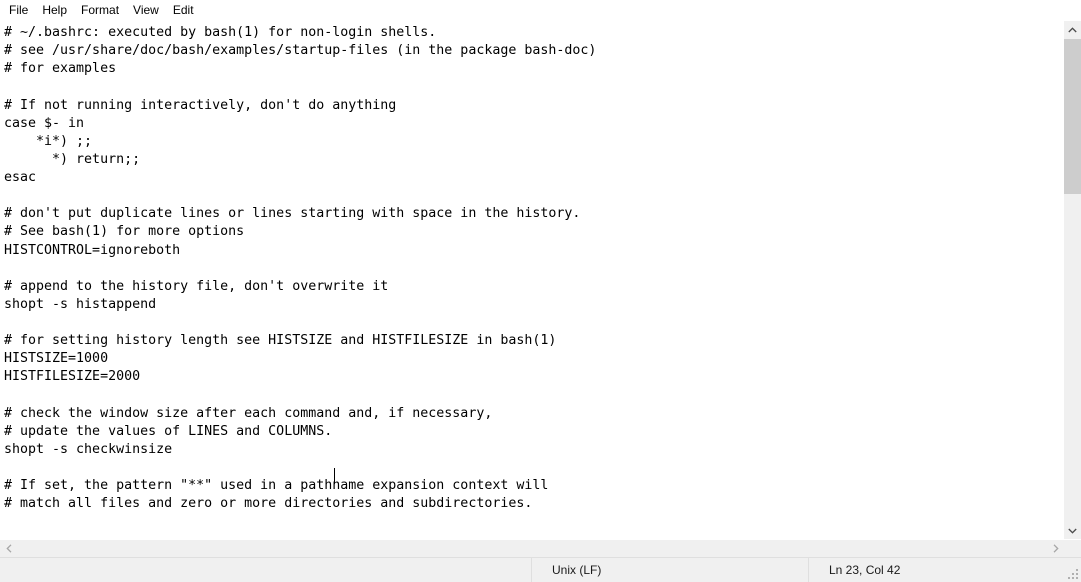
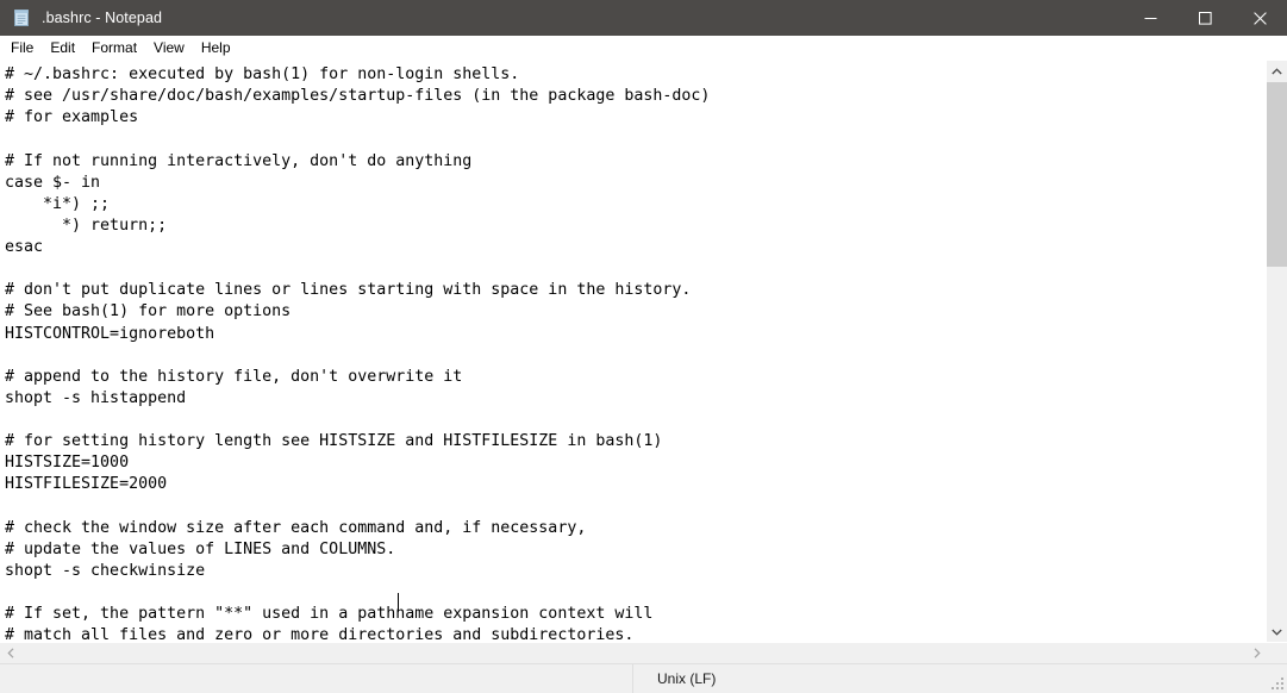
+ .bashrc - Notepad
  File
- Help
+ Edit
  Format
  View
- Edit
+ Help
  # ~/.bashrc: executed by bash(1) for non-login shells.
  # see /usr/share/doc/bash/examples/startup-files (in the package bash-doc)
  # for examples
  # If not running interactively, don't do anything
  case $- in
  *i*) ;;
  *) return;;
  esac
  # don't put duplicate lines or lines starting with space in the history.
  # See bash(1) for more options
  HISTCONTROL=ignoreboth
  # append to the history file, don't overwrite it
  shopt -s histappend
  # for setting history length see HISTSIZE and HISTFILESIZE in bash(1)
  HISTSIZE=1000
  HISTFILESIZE=2000
  # check the window size after each command and, if necessary,
  # update the values of LINES and COLUMNS.
  shopt -s checkwinsize
  # If set, the pattern "**" used in a pathname expansion context will
  # match all files and zero or more directories and subdirectories.
  Unix (LF)
- Ln 23, Col 42
